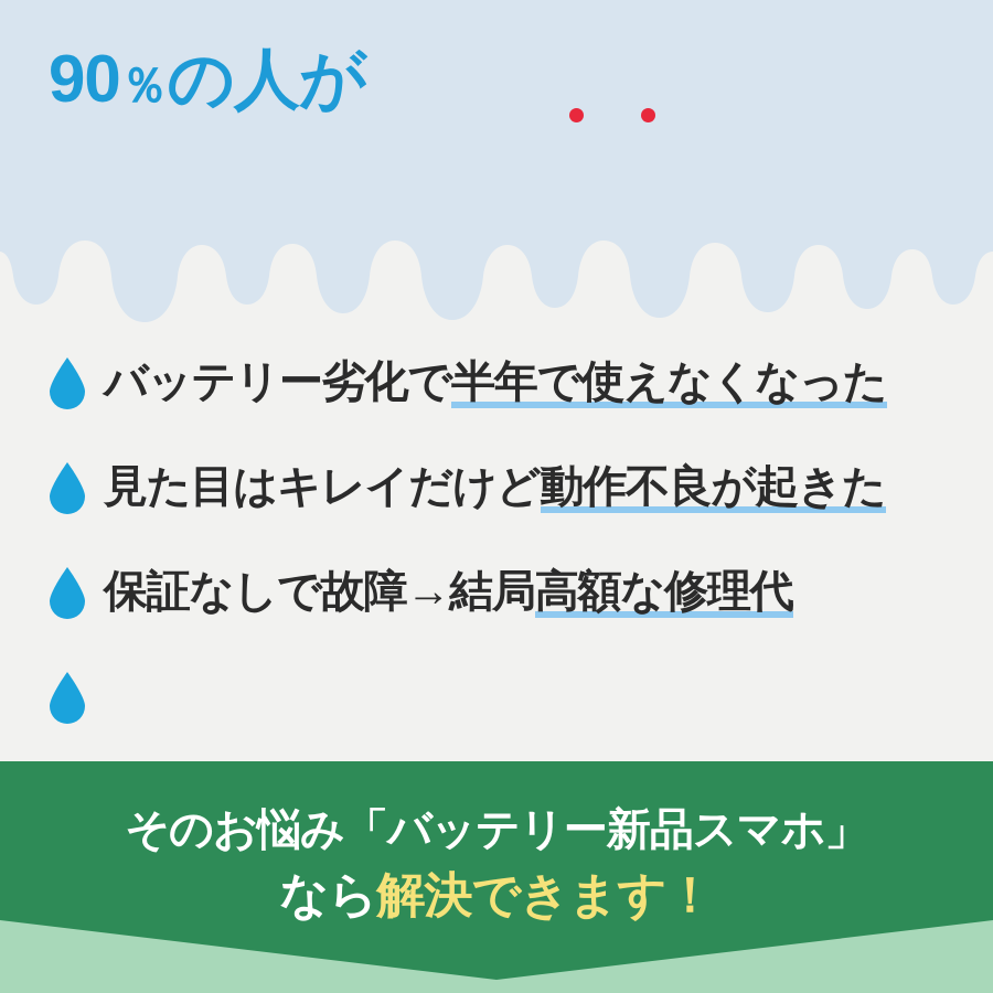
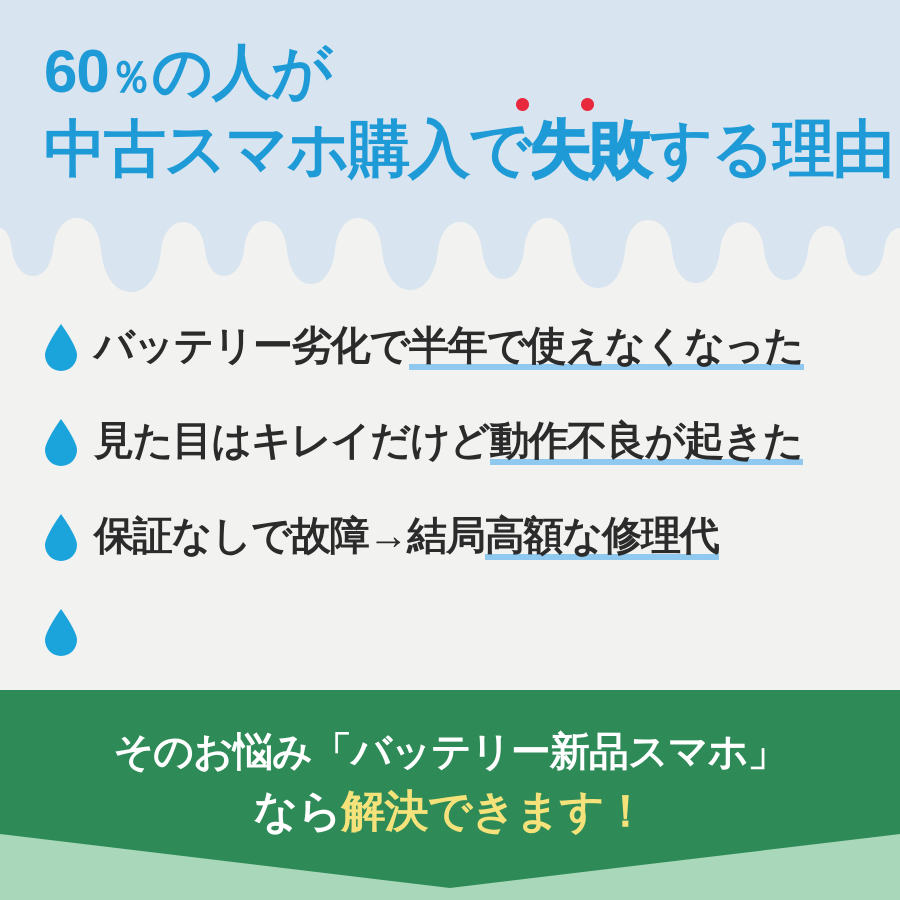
- 90％の人が
+ 60％の人が
+ 中古スマホ購入で失敗する理由
  バッテリー劣化で半年で使えなくなった
  見た目はキレイだけど動作不良が起きた
  保証なしで故障→結局高額な修理代
  そのお悩み「バッテリー新品スマホ」
  なら解決できます！
